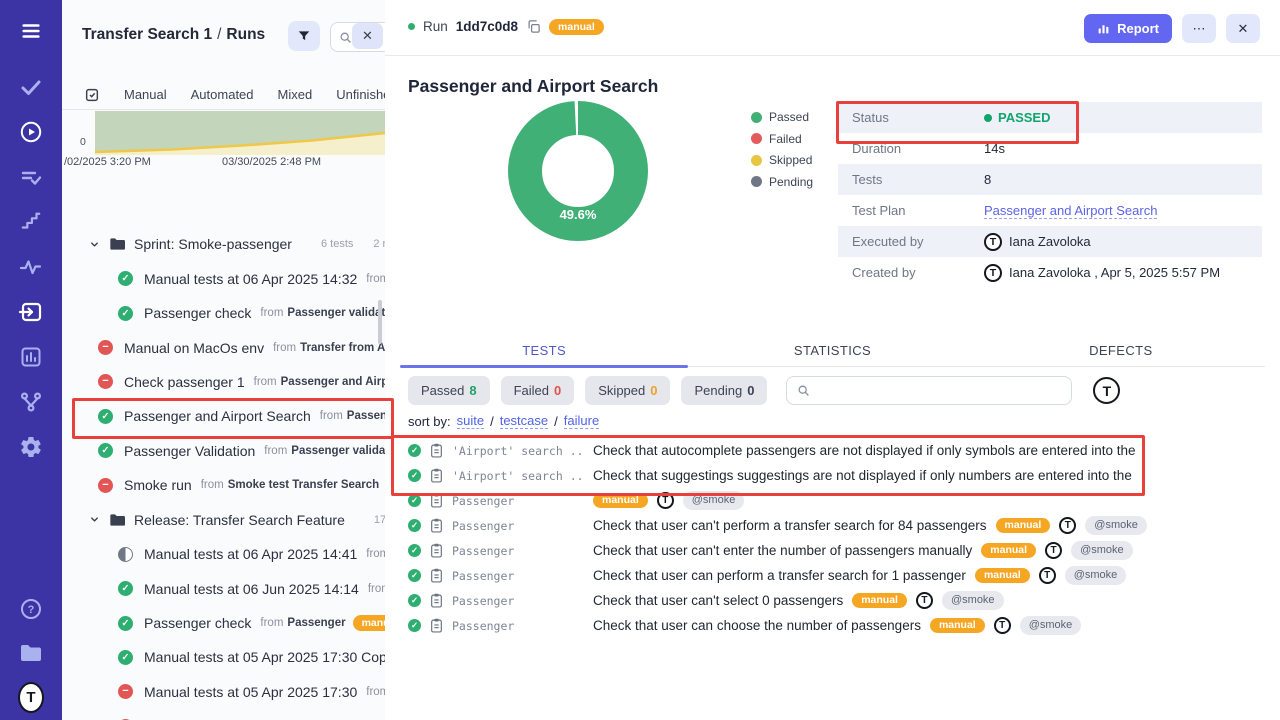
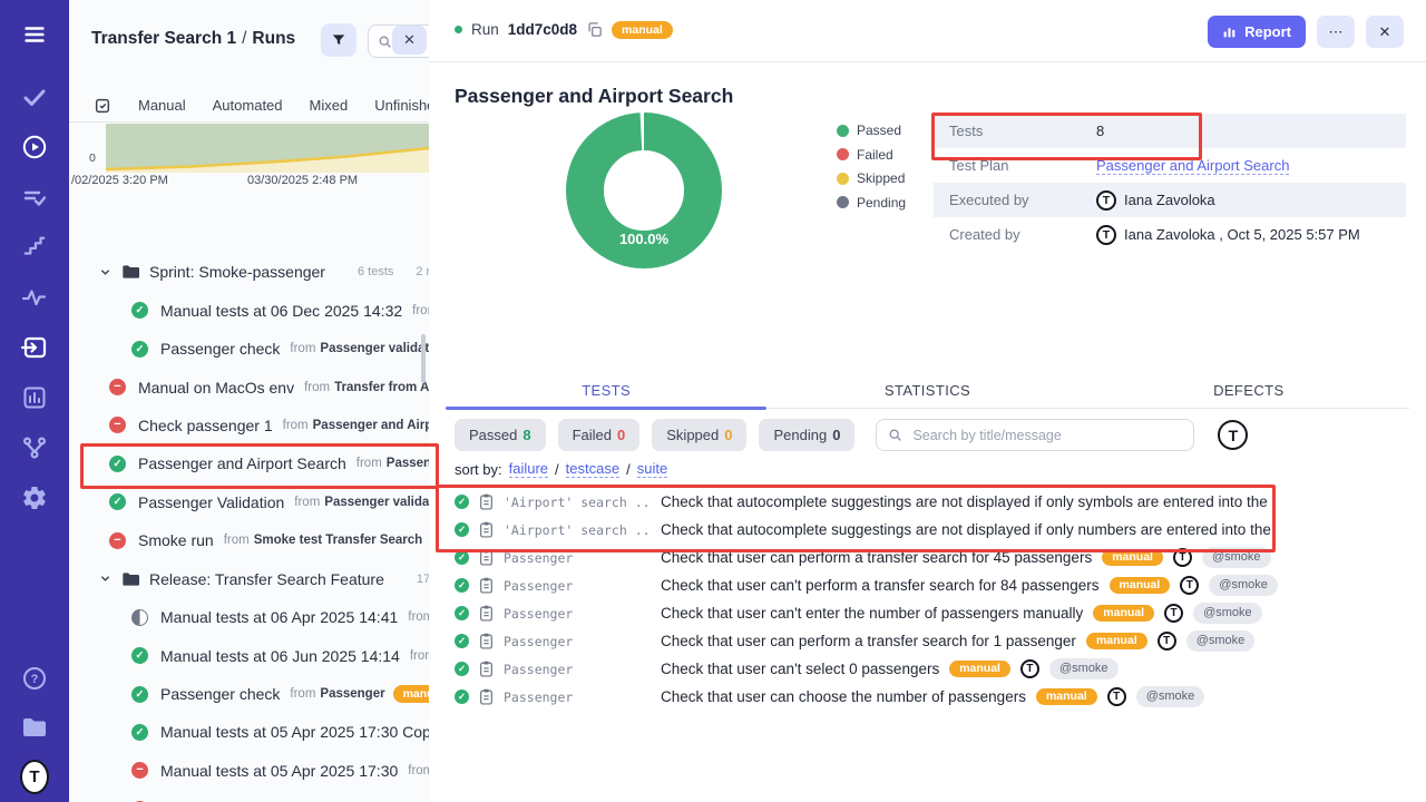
  ?
  T
  Transfer Search 1 / Runs
  ✕
  Manual
  Automated
  Mixed
  Unfinish
  0
  /02/2025 3:20 PM
  03/30/2025 2:48 PM
  Sprint: Smoke-passenger
  6 tests
- Manual tests at 06 Apr 2025 14:32
+ Manual tests at 06 Dec 2025 14:32
  Passenger check
  from Passenger validt
  Manual on MacOs env
  from Transfer from A
  Check passenger 1
  Passenger and Airport Search
  Passenger Validation
  from Passenger valida
  Smoke run
  from Smoke test Transfer Search
  Release: Transfer Search Feature
  Manual tests at 06 Apr 2025 14:41
  Manual tests at 06 Jun 2025 14:14
  Passenger check
  from Passenger
  Manual tests at 05 Apr 2025 17:30 Cop
  Manual tests at 05 Apr 2025 17:30
  Run
  1dd7c0d8
  manual
  Report
  ⋯
  ✕
  Passenger and Airport Search
- 49.6%
+ 100.0%
  Passed
  Failed
  Skipped
  Pending
- Status
- PASSED
- Duration
- 14s
  Tests
  8
  Test Plan
  Passenger and Airport Search
  Executed by
  T
  Iana Zavoloka
  Created by
  T
- Iana Zavoloka , Apr 5, 2025 5:57 PM
+ Iana Zavoloka , Oct 5, 2025 5:57 PM
  TESTS
  STATISTICS
  DEFECTS
  Passed
  8
  Failed
  0
  Skipped
  0
  Pending
  0
+ Search by title/message
  T
  sort by:
- suite
+ failure
  /
  testcase
  /
- failure
+ suite
  'Airport' search ..
- Check that autocomplete passengers are not displayed if only symbols are entered into the
+ Check that autocomplete suggestings are not displayed if only symbols are entered into the
  'Airport' search ..
- Check that suggestings suggestings are not displayed if only numbers are entered into the
+ Check that autocomplete suggestings are not displayed if only numbers are entered into the
  Passenger
+ Check that user can perform a transfer search for 45 passengers
  manual
  T
  @smoke
  Passenger
  Check that user can't perform a transfer search for 84 passengers
  manual
  T
  @smoke
  Passenger
  Check that user can't enter the number of passengers manually
  manual
  T
  @smoke
  Passenger
  Check that user can perform a transfer search for 1 passenger
  manual
  T
  @smoke
  Passenger
  Check that user can't select 0 passengers
  manual
  T
  @smoke
  Passenger
  Check that user can choose the number of passengers
  manual
  T
  @smoke
